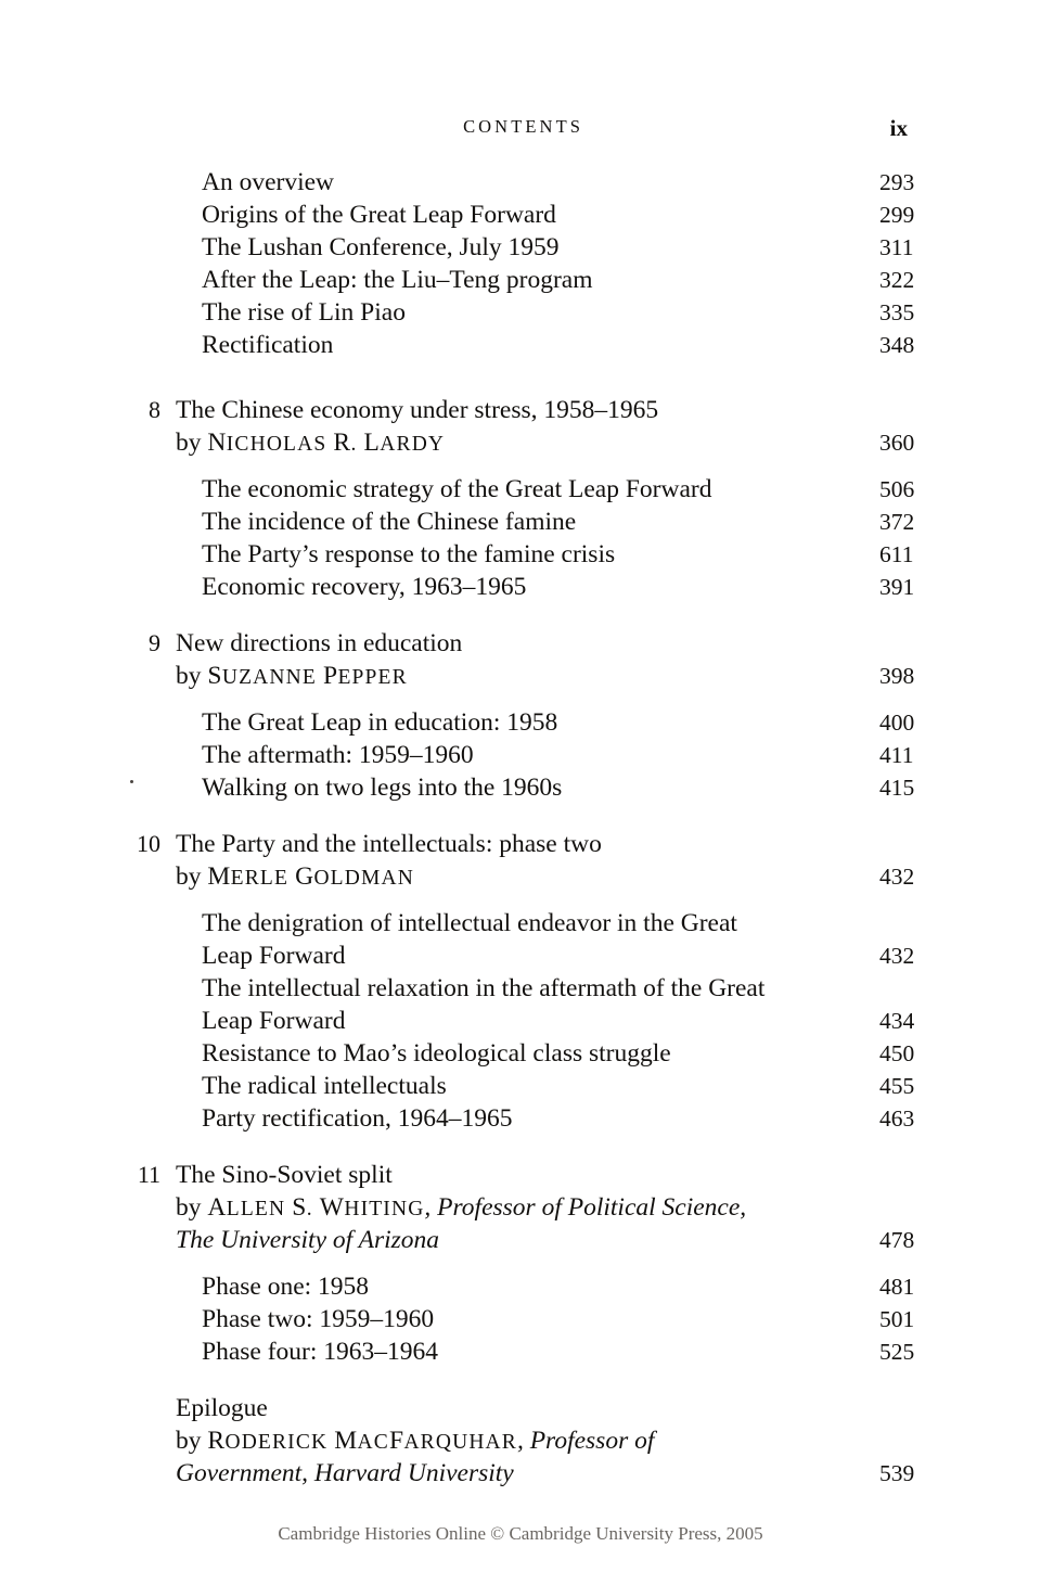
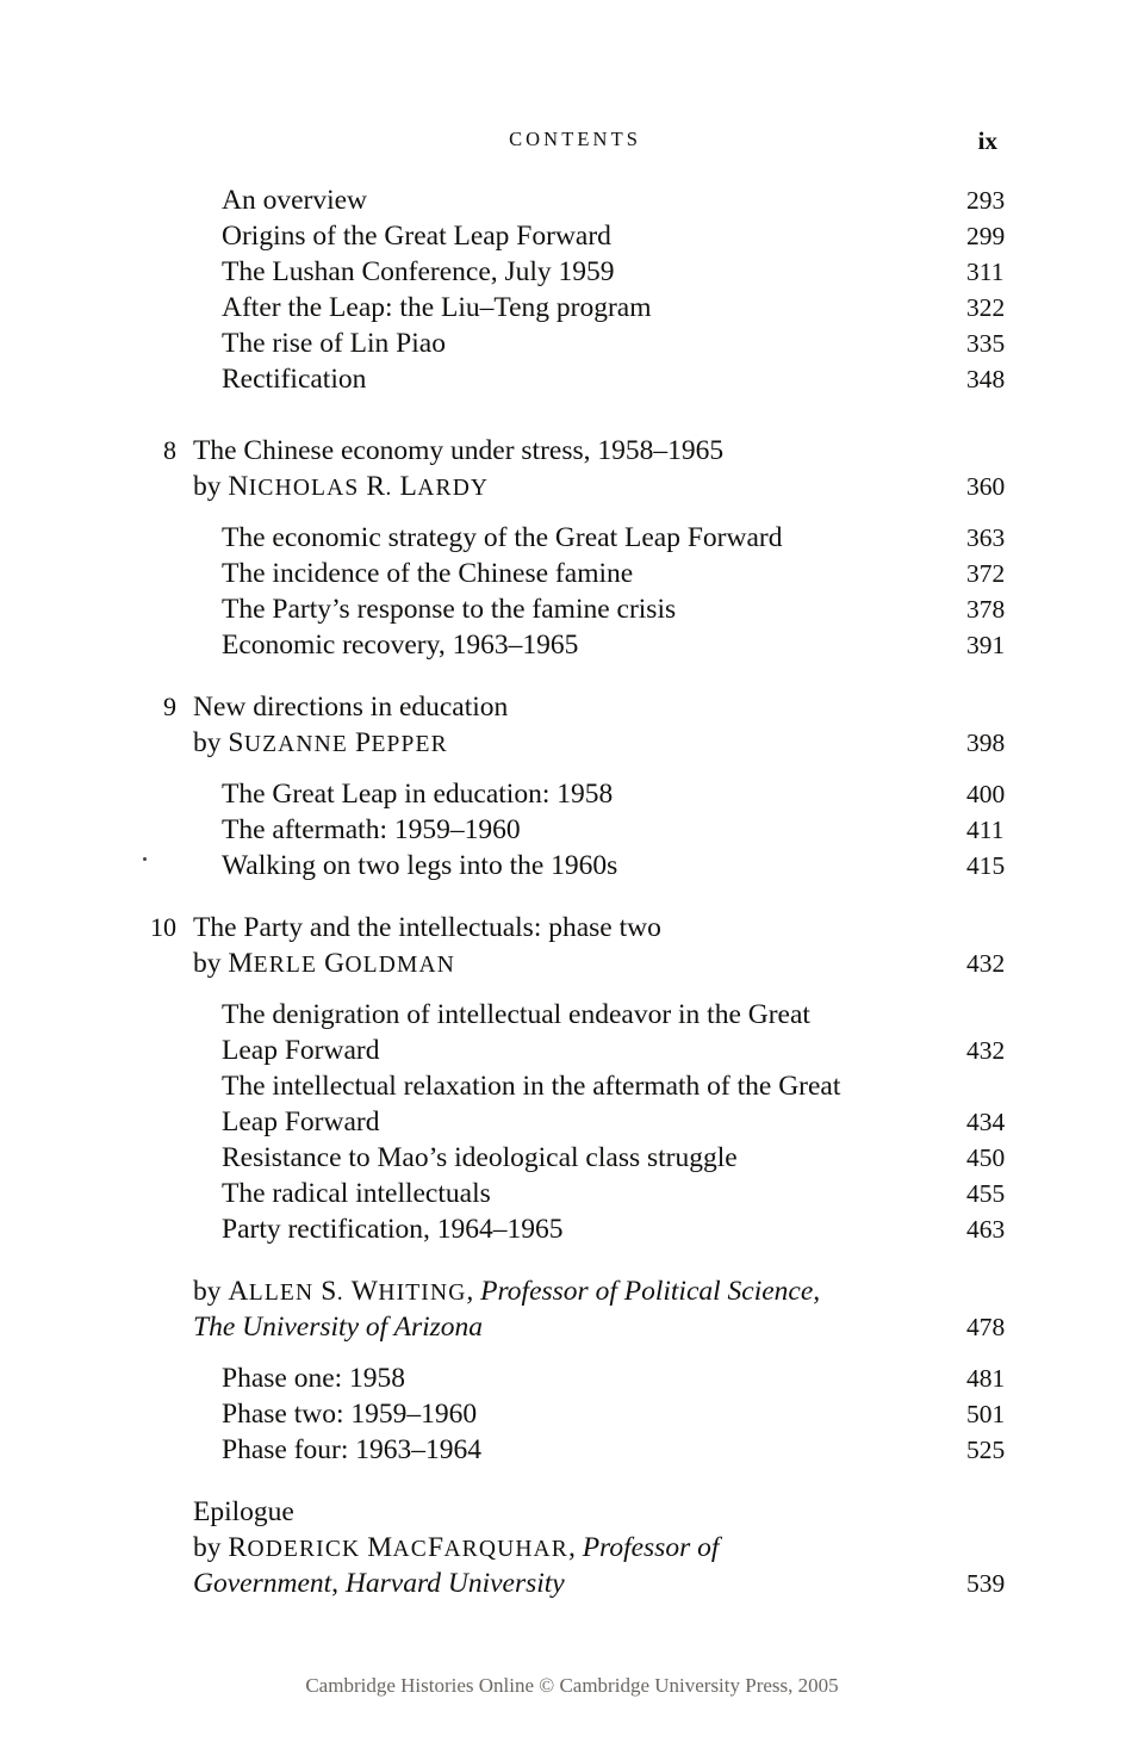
  CONTENTS
  ix
  An overview
  293
  Origins of the Great Leap Forward
  299
  The Lushan Conference, July 1959
  311
  After the Leap: the Liu–Teng program
  322
  The rise of Lin Piao
  335
  Rectification
  348
  8
  The Chinese economy under stress, 1958–1965
  by NICHOLAS R. LARDY
  360
  The economic strategy of the Great Leap Forward
- 506
+ 363
  The incidence of the Chinese famine
  372
  The Party’s response to the famine crisis
- 611
+ 378
  Economic recovery, 1963–1965
  391
  9
  New directions in education
  by SUZANNE PEPPER
  398
  The Great Leap in education: 1958
  400
  The aftermath: 1959–1960
  411
  Walking on two legs into the 1960s
  415
  10
  The Party and the intellectuals: phase two
  by MERLE GOLDMAN
  432
  The denigration of intellectual endeavor in the Great
  Leap Forward
  432
  The intellectual relaxation in the aftermath of the Great
  Leap Forward
  434
  Resistance to Mao’s ideological class struggle
  450
  The radical intellectuals
  455
  Party rectification, 1964–1965
  463
- 11
- The Sino-Soviet split
  by ALLEN S. WHITING, Professor of Political Science,
  The University of Arizona
  478
  Phase one: 1958
  481
  Phase two: 1959–1960
  501
  Phase four: 1963–1964
  525
  Epilogue
  by RODERICK MACFARQUHAR, Professor of
  Government, Harvard University
  539
  Cambridge Histories Online © Cambridge University Press, 2005
